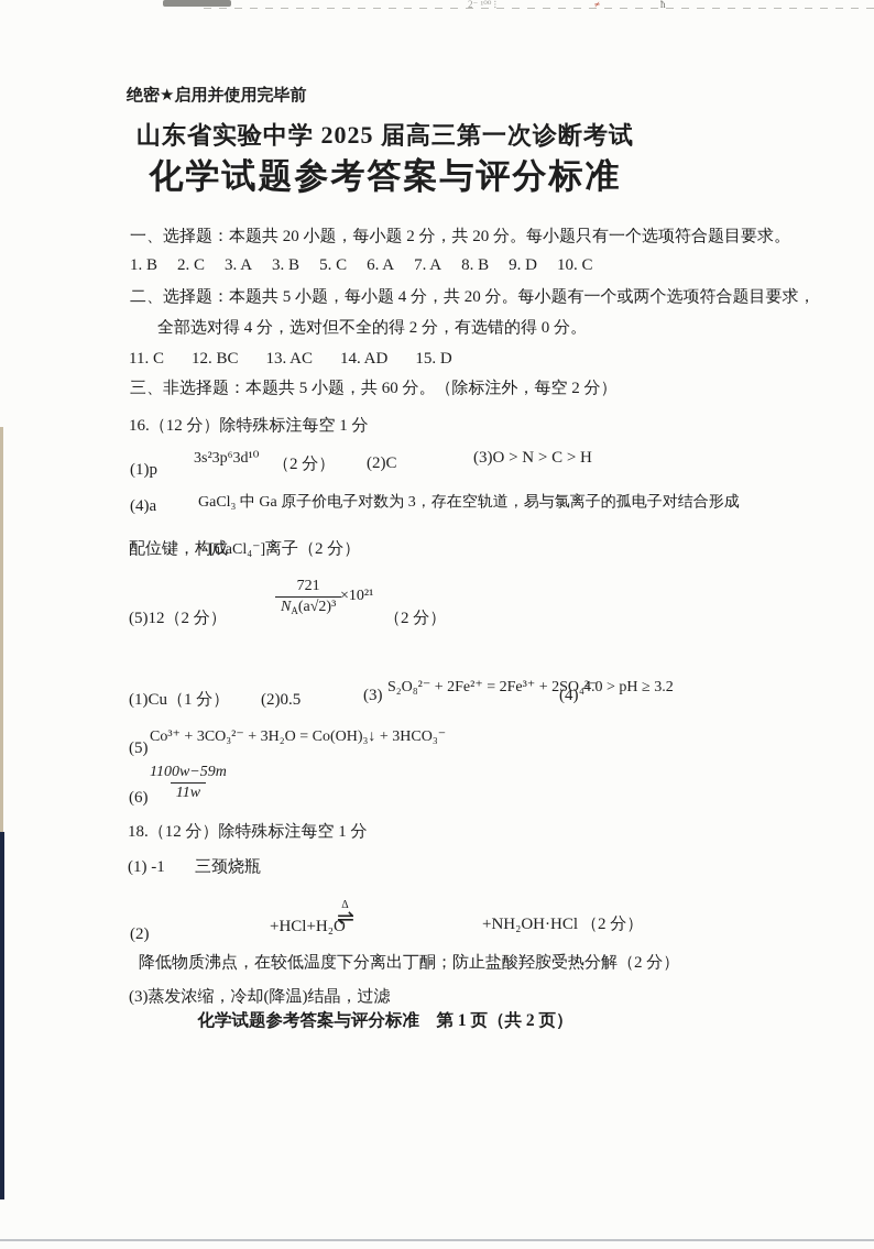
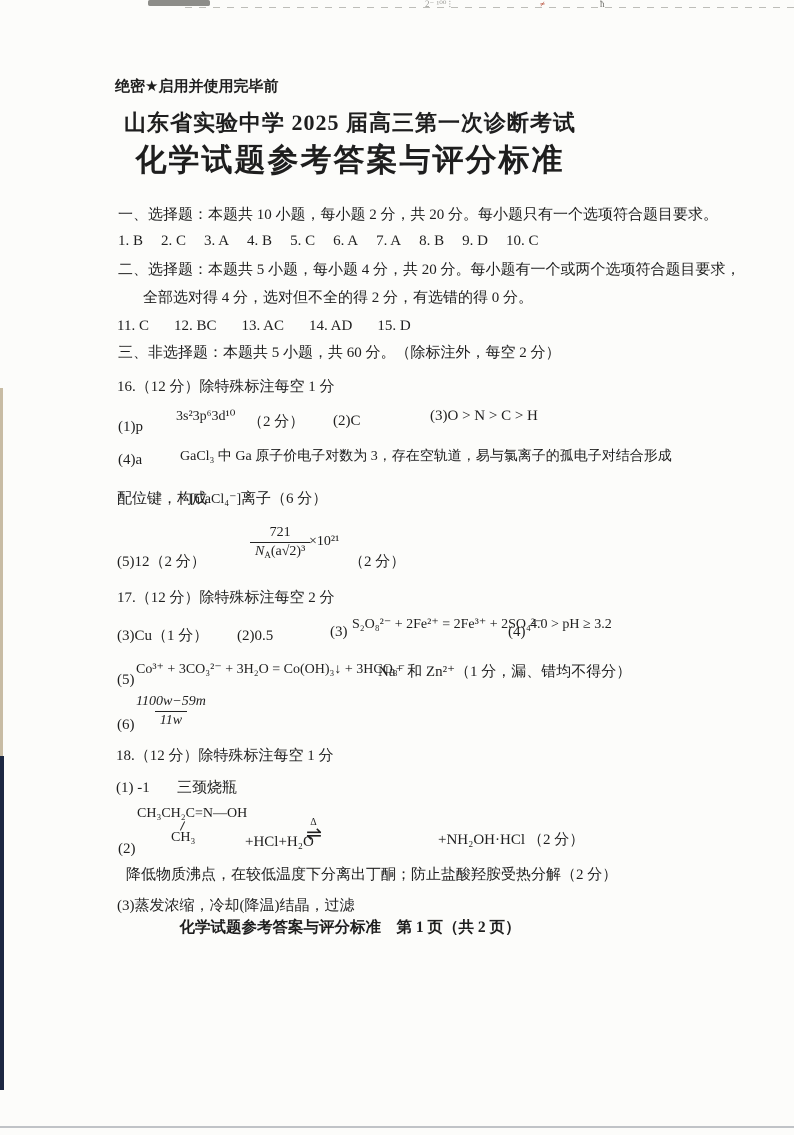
  2⁻ ¹⁰⁰ ⁝
  ≠
  ħ
  绝密★启用并使用完毕前
  山东省实验中学 2025 届高三第一次诊断考试
  化学试题参考答案与评分标准
- 一、选择题：本题共 20 小题，每小题 2 分，共 20 分。每小题只有一个选项符合题目要求。
+ 一、选择题：本题共 10 小题，每小题 2 分，共 20 分。每小题只有一个选项符合题目要求。
  1. B
  2. C
  3. A
- 3. B
+ 4. B
  5. C
  6. A
  7. A
  8. B
  9. D
  10. C
  二、选择题：本题共 5 小题，每小题 4 分，共 20 分。每小题有一个或两个选项符合题目要求，
  全部选对得 4 分，选对但不全的得 2 分，有选错的得 0 分。
  11. C
  12. BC
  13. AC
  14. AD
  15. D
  三、非选择题：本题共 5 小题，共 60 分。（除标注外，每空 2 分）
  16.（12 分）除特殊标注每空 1 分
  (1)p
  3s²3p⁶3d¹⁰
  （2 分）
  (2)C
  (3)O > N > C > H
  (4)a
  GaCl₃ 中 Ga 原子价电子对数为 3，存在空轨道，易与氯离子的孤电子对结合形成
  配位键，构成
  [GaCl₄⁻]
- 离子（2 分）
+ 离子（6 分）
  (5)12（2 分）
  721
  NA(a√2)³
  ×10²¹
  （2 分）
+ 17.（12 分）除特殊标注每空 2 分
- (1)Cu（1 分）
+ (3)Cu（1 分）
  (2)0.5
  (3)
  S₂O₈²⁻ + 2Fe²⁺ = 2Fe³⁺ + 2SO₄²⁻
  (4)
  4.0 > pH ≥ 3.2
  (5)
  Co³⁺ + 3CO₃²⁻ + 3H₂O = Co(OH)₃↓ + 3HCO₃⁻
+ Na⁺ 和 Zn²⁺（1 分，漏、错均不得分）
  (6)
  1100w−59m
  11w
  18.（12 分）除特殊标注每空 1 分
  (1) -1
  三颈烧瓶
  (2)
+ CH₃CH₂C=N—OH
+ CH₃
  +HCl+H₂O
  Δ
  ⇌
  +NH₂OH·HCl
  （2 分）
  降低物质沸点，在较低温度下分离出丁酮；防止盐酸羟胺受热分解（2 分）
  (3)蒸发浓缩，冷却(降温)结晶，过滤
  化学试题参考答案与评分标准 第 1 页（共 2 页）
